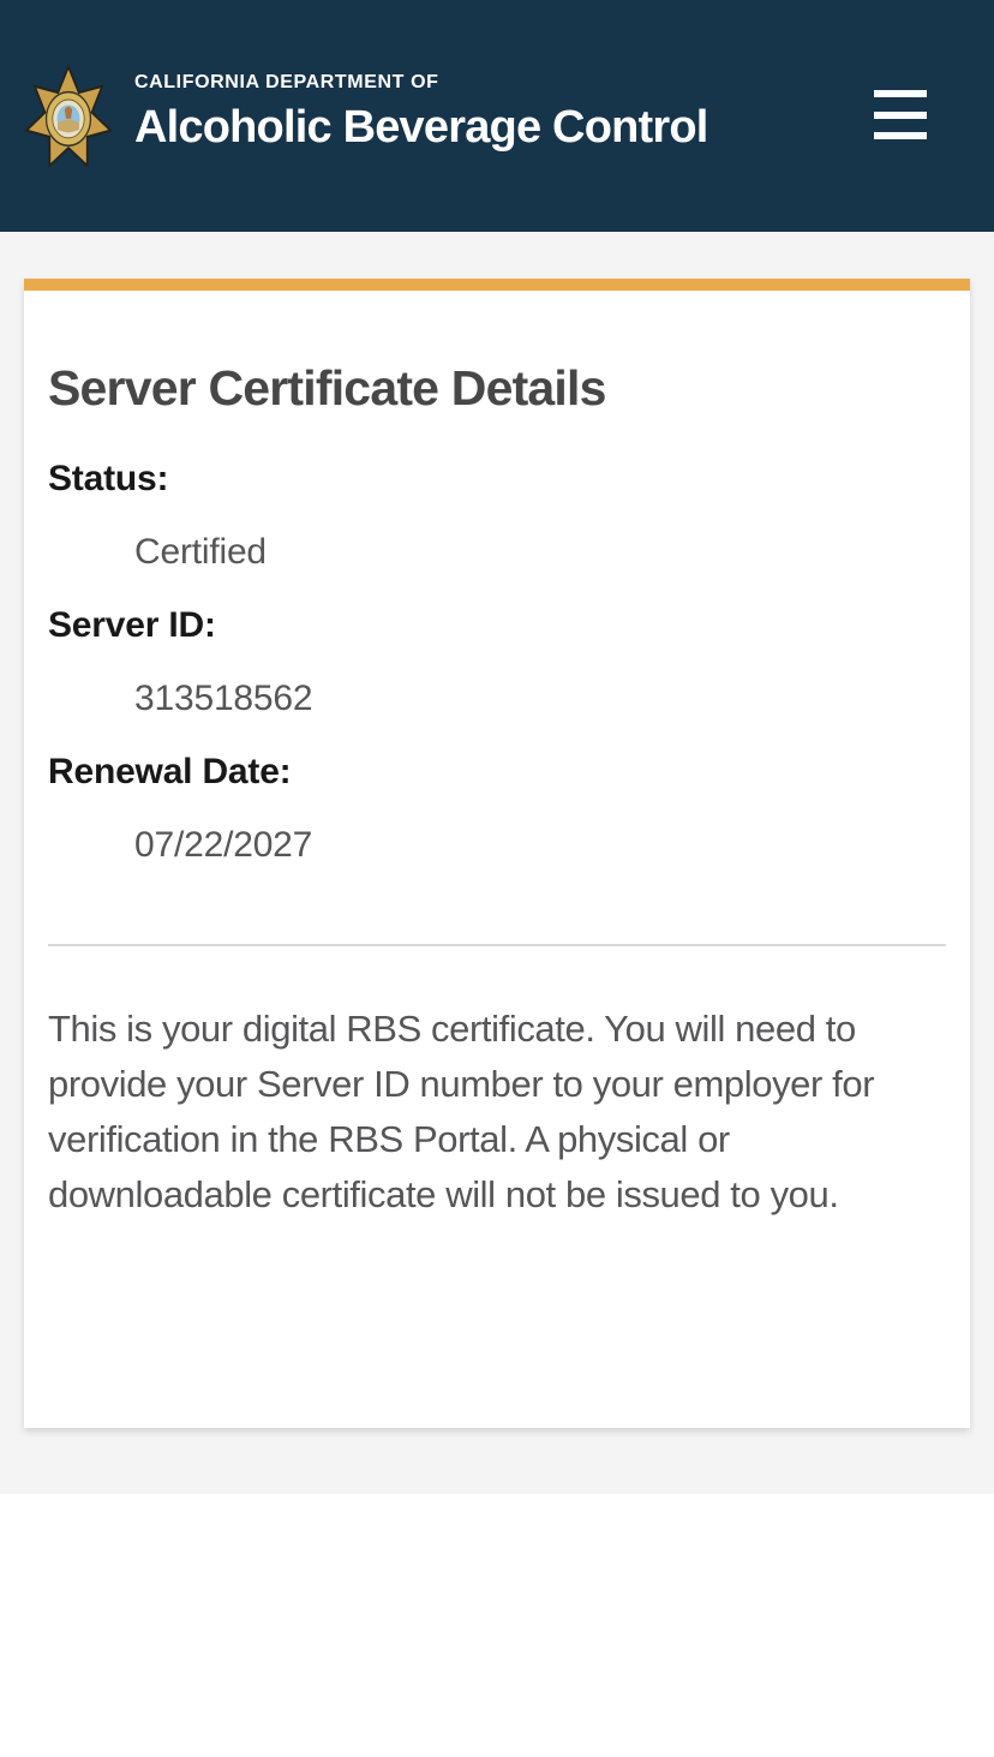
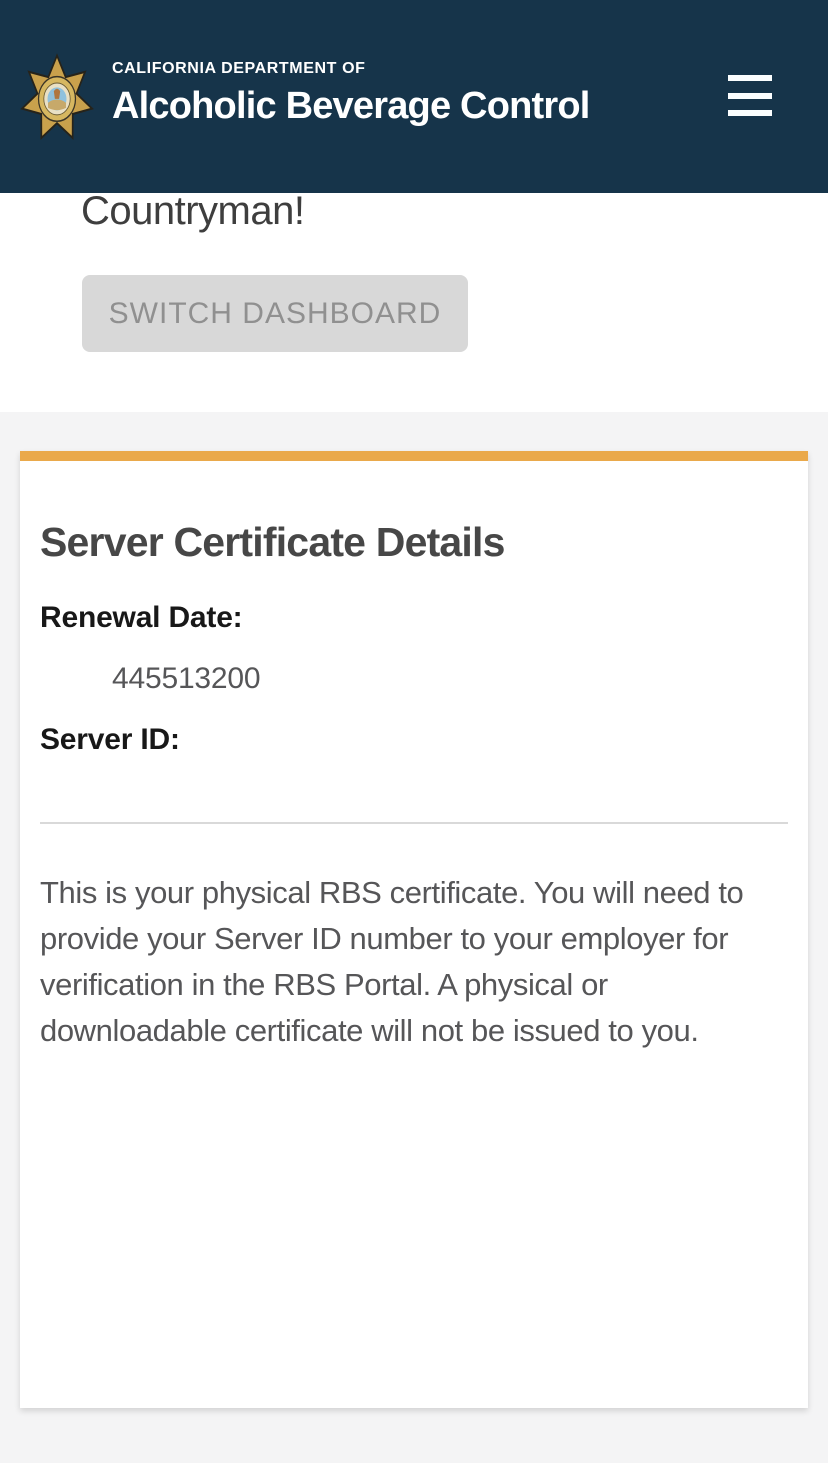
  CALIFORNIA DEPARTMENT OF
  Alcoholic Beverage Control
+ Countryman!
+ SWITCH DASHBOARD
  Server Certificate Details
- Status:
- Certified
- Server ID:
+ Renewal Date:
- 313518562
+ 445513200
- Renewal Date:
+ Server ID:
- 07/22/2027
- This is your digital RBS certificate. You will need to provide your Server ID number to your employer for verification in the RBS Portal. A physical or downloadable certificate will not be issued to you.
+ This is your physical RBS certificate. You will need to provide your Server ID number to your employer for verification in the RBS Portal. A physical or downloadable certificate will not be issued to you.
